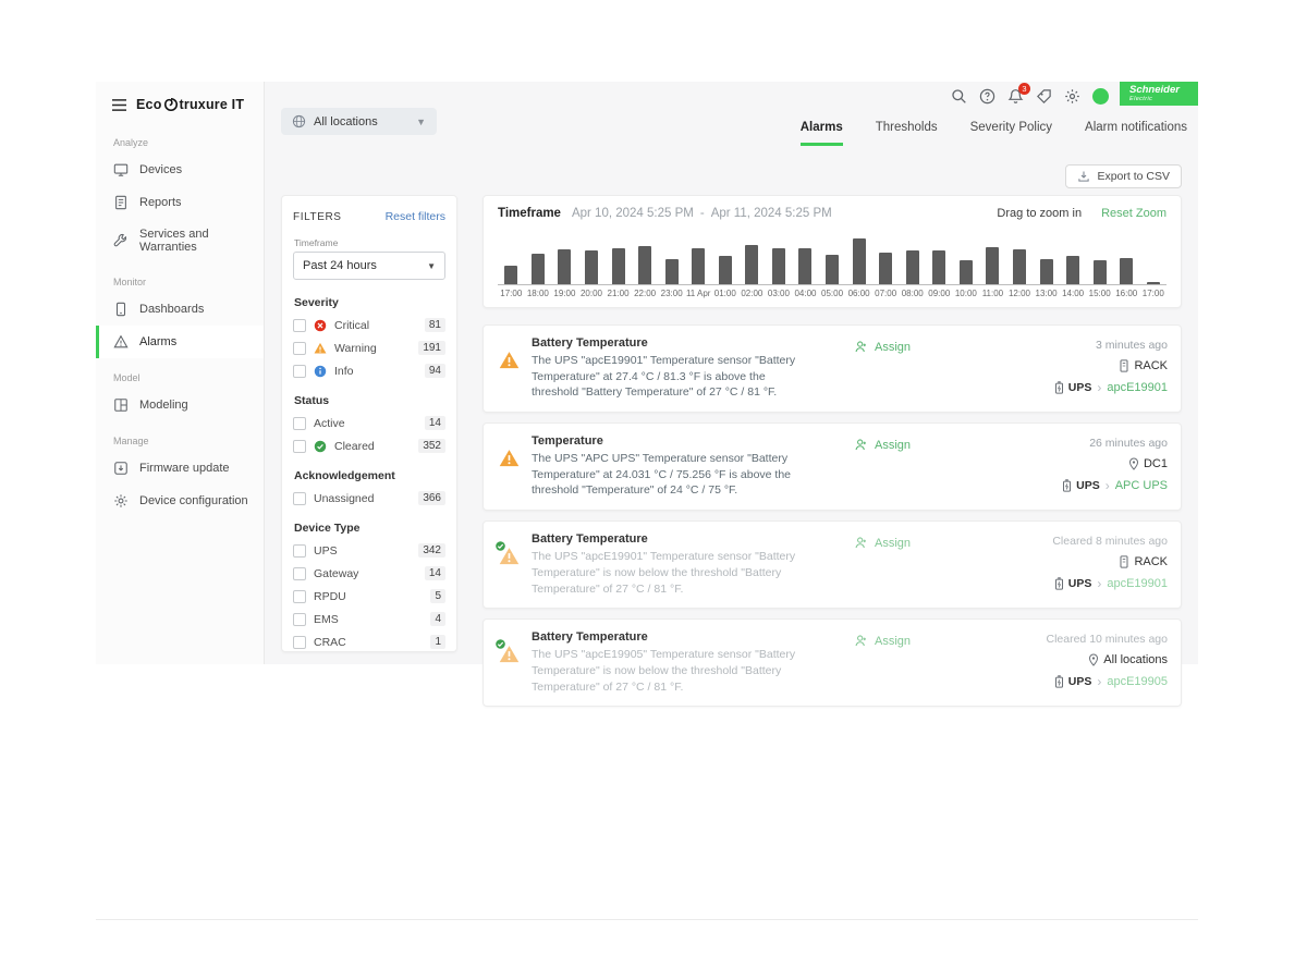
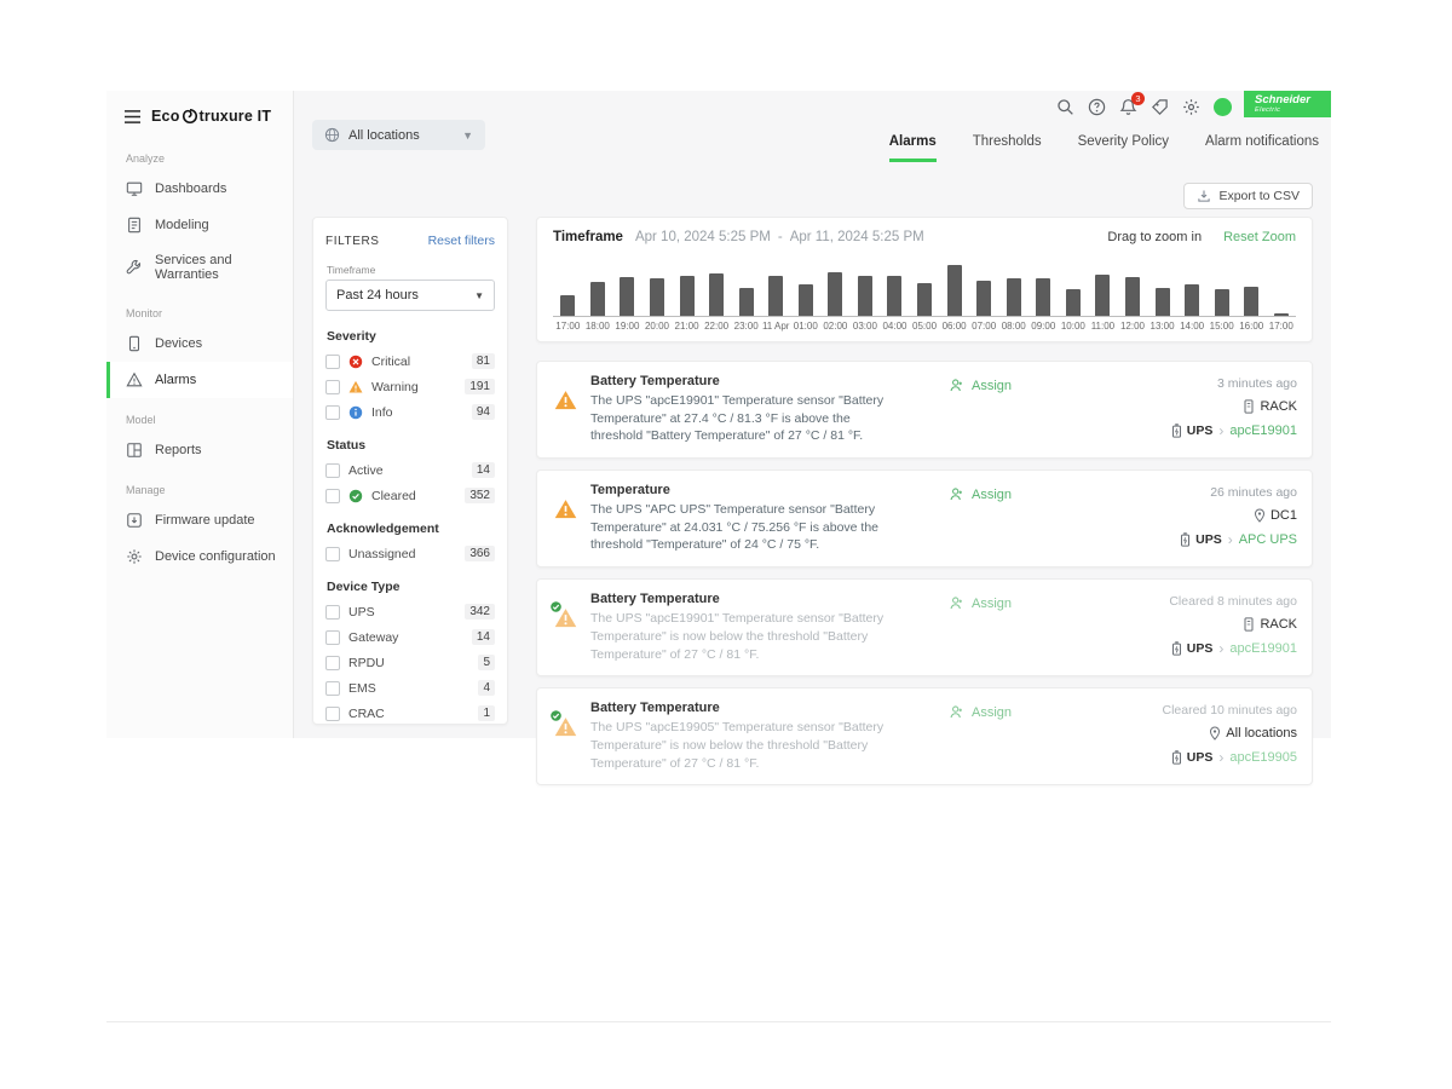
  Eco
  truxure IT
  Analyze
- Devices
+ Dashboards
- Reports
+ Modeling
  Services and Warranties
  Monitor
- Dashboards
+ Devices
  Alarms
  Model
- Modeling
+ Reports
  Manage
  Firmware update
  Device configuration
  3
  Schneider
  All locations
  ▼
  Alarms
  Thresholds
  Severity Policy
  Alarm notifications
  Export to CSV
  FILTERS
  Reset filters
  Timeframe
  Past 24 hours
  ▼
  Severity
  Critical
  81
  Warning
  191
  Info
  94
  Status
  Active
  14
  Cleared
  352
  Acknowledgement
  Unassigned
  366
  Device Type
  UPS
  342
  Gateway
  14
  RPDU
  5
  EMS
  4
  CRAC
  1
  Timeframe
  Apr 10, 2024 5:25 PM
  -
  Apr 11, 2024 5:25 PM
  Drag to zoom in
  Reset Zoom
  17:00
  18:00
  19:00
  20:00
  21:00
  22:00
  23:00
  11 Apr
  01:00
  02:00
  03:00
  04:00
  05:00
  06:00
  07:00
  08:00
  09:00
  10:00
  11:00
  12:00
  13:00
  14:00
  15:00
  16:00
  17:00
  Battery Temperature
  The UPS "apcE19901" Temperature sensor "Battery Temperature" at 27.4 °C / 81.3 °F is above the threshold "Battery Temperature" of 27 °C / 81 °F.
  Assign
  3 minutes ago
  RACK
  UPS
  ›
  apcE19901
  Temperature
  The UPS "APC UPS" Temperature sensor "Battery Temperature" at 24.031 °C / 75.256 °F is above the threshold "Temperature" of 24 °C / 75 °F.
  Assign
  26 minutes ago
  DC1
  UPS
  ›
  APC UPS
  Battery Temperature
  The UPS "apcE19901" Temperature sensor "Battery Temperature" is now below the threshold "Battery Temperature" of 27 °C / 81 °F.
  Assign
  Cleared 8 minutes ago
  RACK
  UPS
  ›
  apcE19901
  Battery Temperature
  The UPS "apcE19905" Temperature sensor "Battery Temperature" is now below the threshold "Battery Temperature" of 27 °C / 81 °F.
  Assign
  Cleared 10 minutes ago
  All locations
  UPS
  ›
  apcE19905
